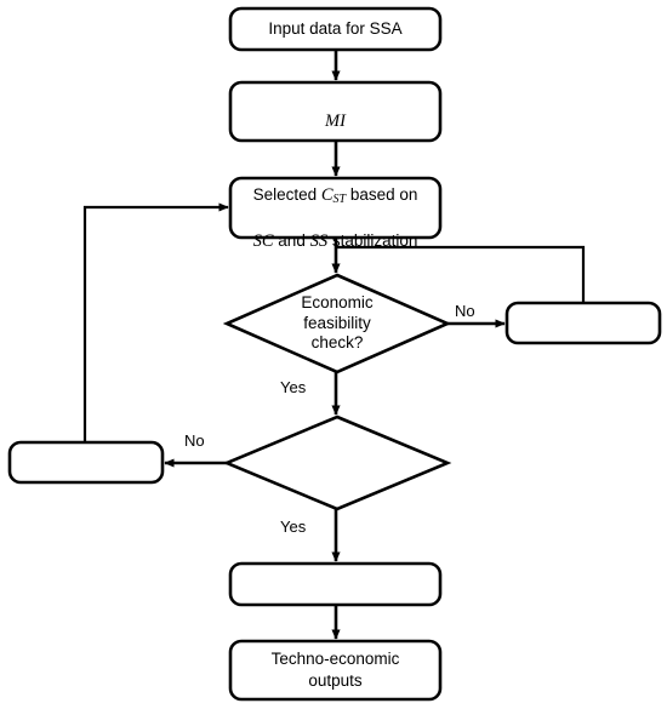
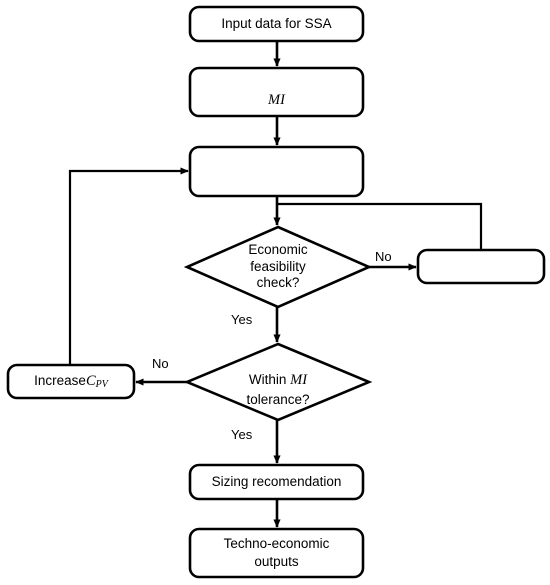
  Input data for SSA
  MI
- Selected CST based on
- SC and SS stabilization
  Economic
  feasibility
  check?
+ Within MI
+ tolerance?
+ Increase
+ CPV
+ Sizing recomendation
  Techno-economic
  outputs
  No
  Yes
  No
  Yes
